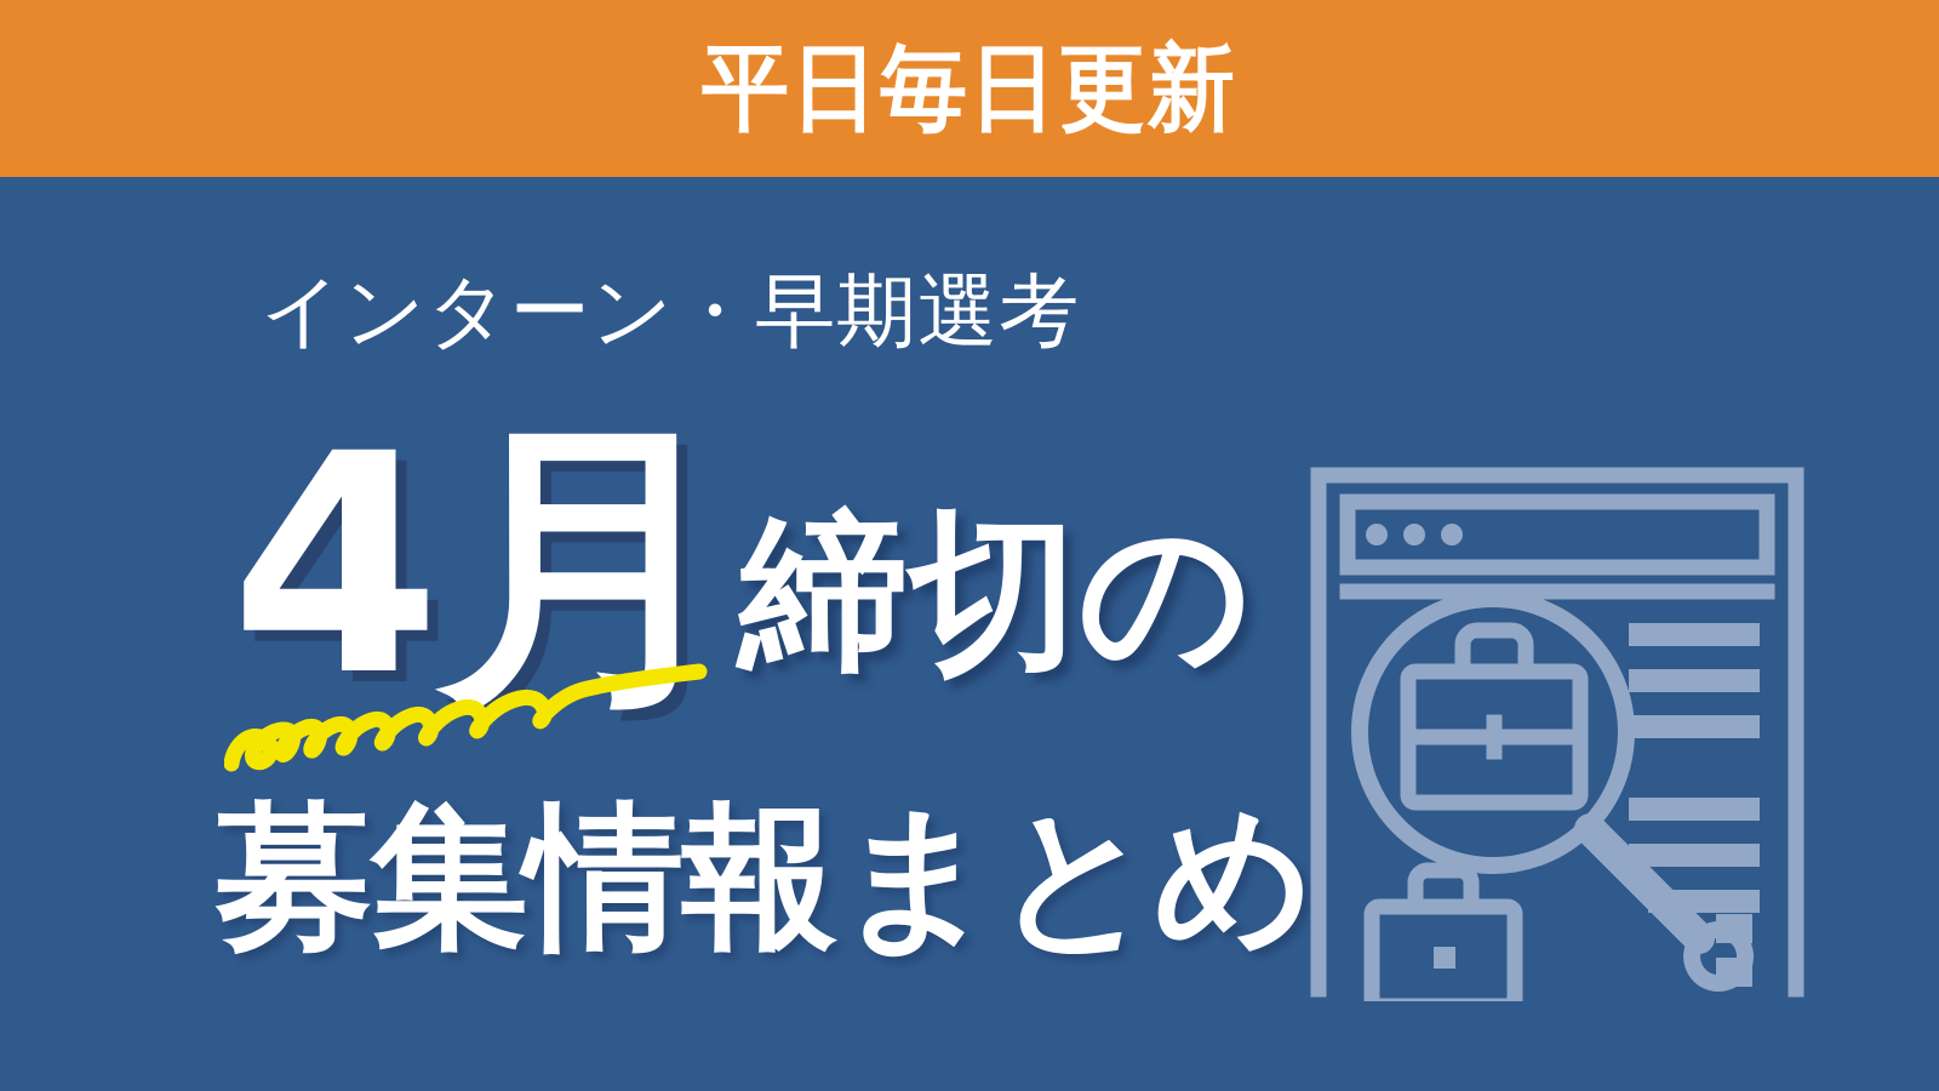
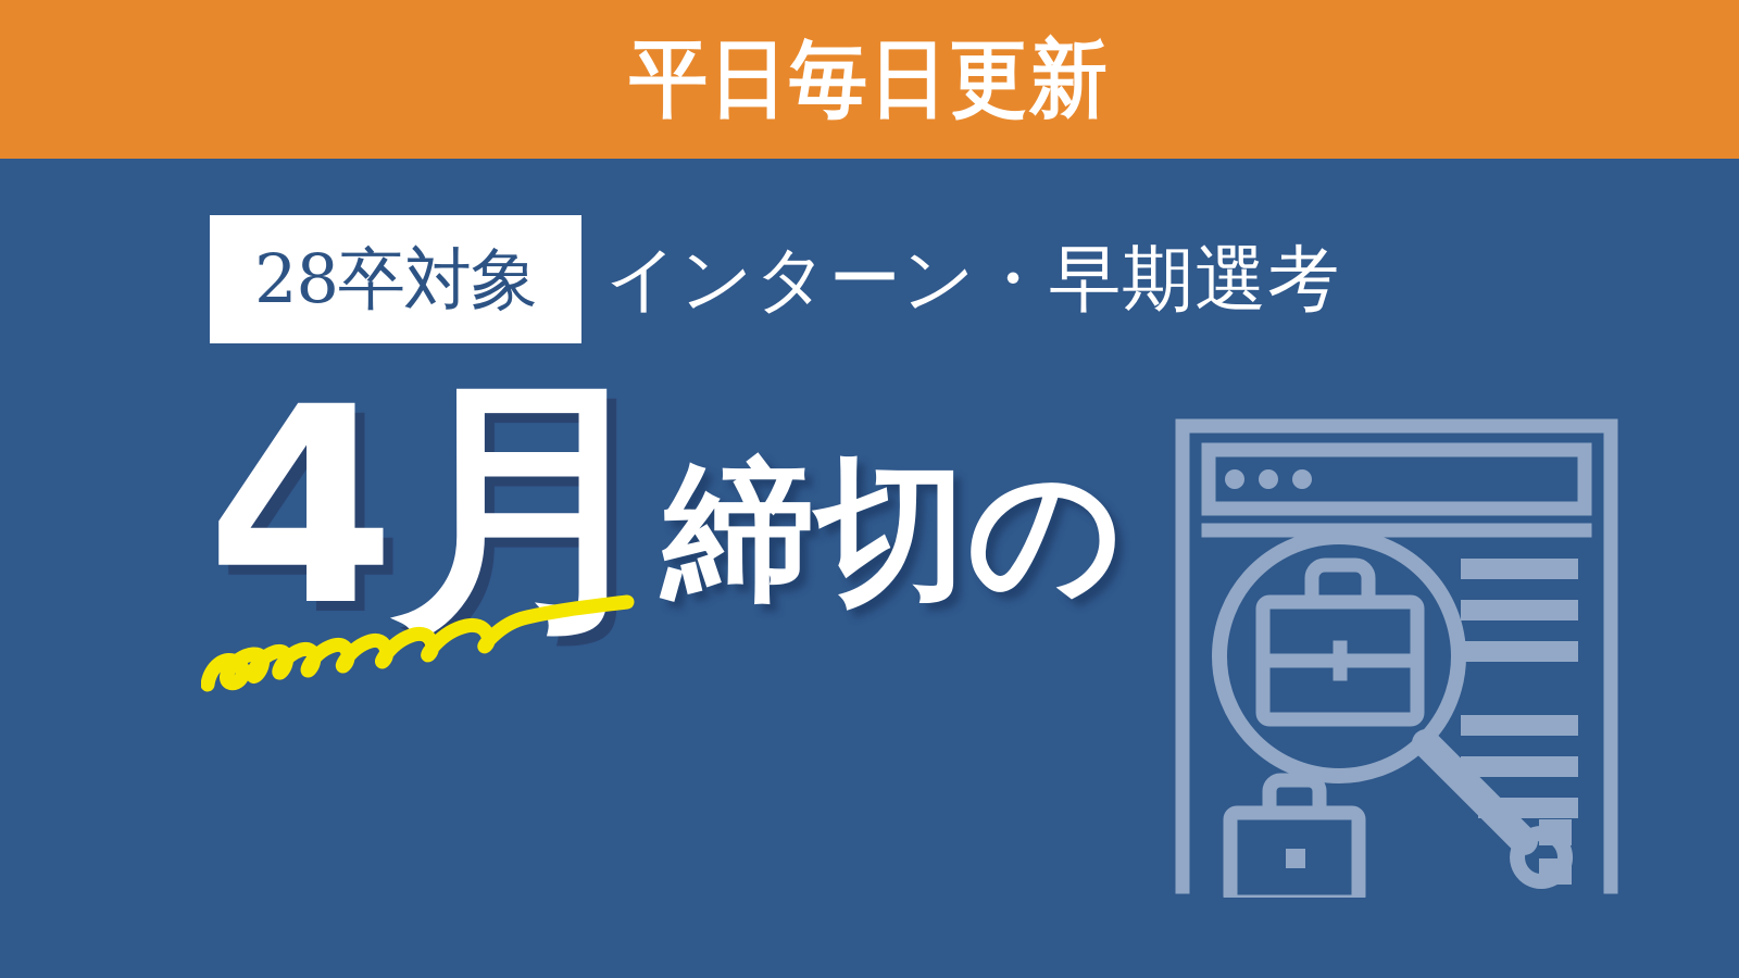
  平日毎日更新
+ 28卒対象
  インターン・早期選考
  4月
  締切の
- 募集情報まとめ
